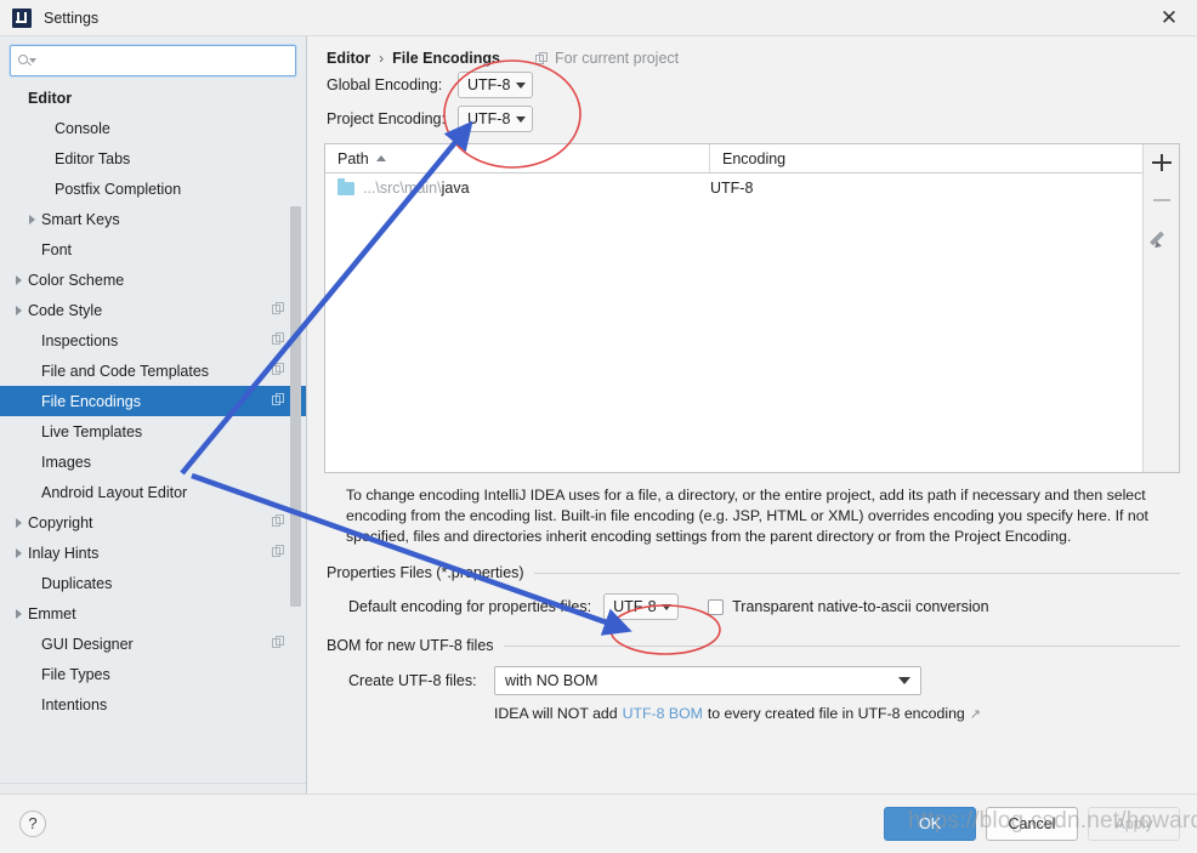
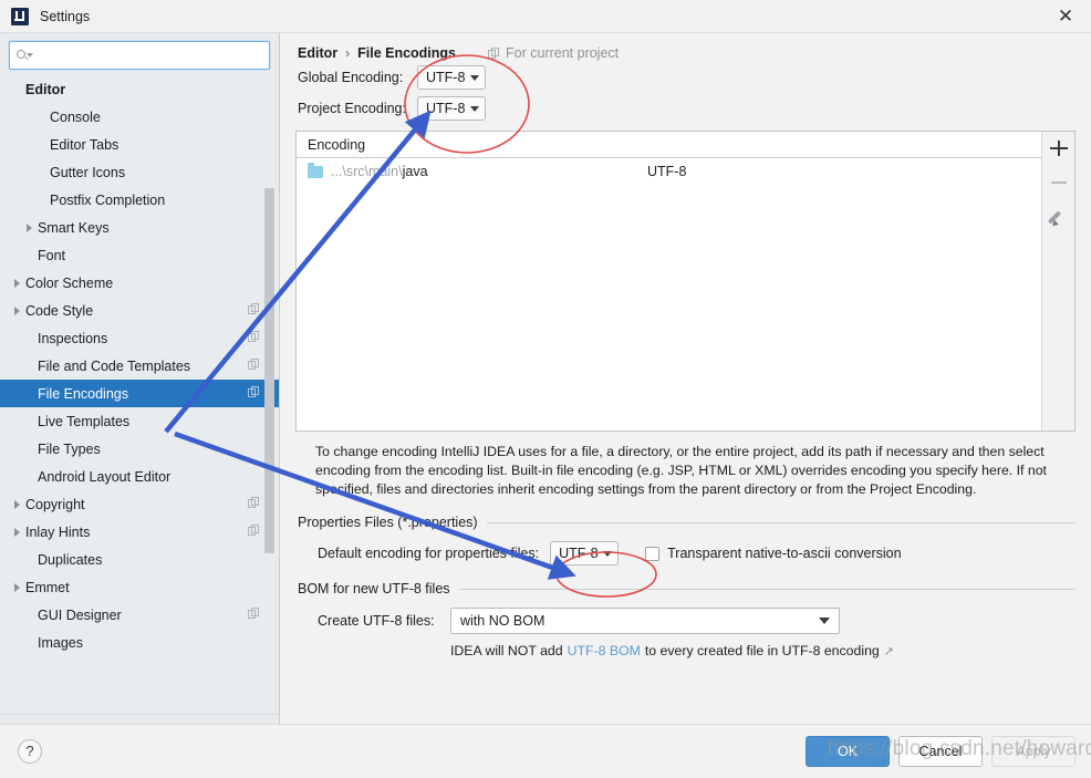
  Settings
  ✕
  Editor
  Console
  Editor Tabs
+ Gutter Icons
  Postfix Completion
  Smart Keys
  Font
  Color Scheme
  Code Style
  Inspections
  File and Code Templates
  File Encodings
  Live Templates
- Images
+ File Types
  Android Layout Editor
  Copyright
  Inlay Hints
  Duplicates
  Emmet
  GUI Designer
- File Types
+ Images
- Intentions
  Editor
  ›
  File Encodings
  For current project
  Global Encoding:
  UTF-8
  Project Encoding:
  UTF-8
- Path
  Encoding
  ...\src\main\java
  UTF-8
  To change encoding IntelliJ IDEA uses for a file, a directory, or the entire project, add its path if necessary and then select encoding from the encoding list. Built-in file encoding (e.g. JSP, HTML or XML) overrides encoding you specify here. If not scified, files and directories inherit encoding settings from the parent directory or from the Project Encoding.
  Properties Files (*.pperties)
  Default encoding for propertieses:
  Transparent native-to-ascii conversion
  BOM for new UTF-8 files
  Create UTF-8 files:
  with NO BOM
  IDEA will NOT add
  UTF-8 BOM
  to every created file in UTF-8 encoding
  ↗
  ?
  OK
  Cancel
  Apply
  https://blog.csdn.net/howar
